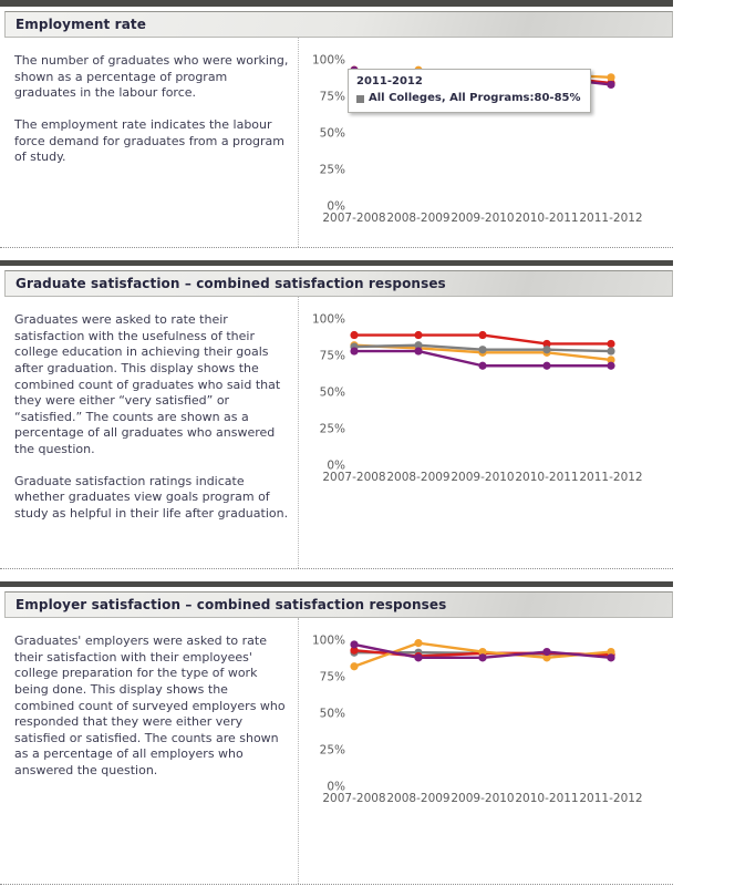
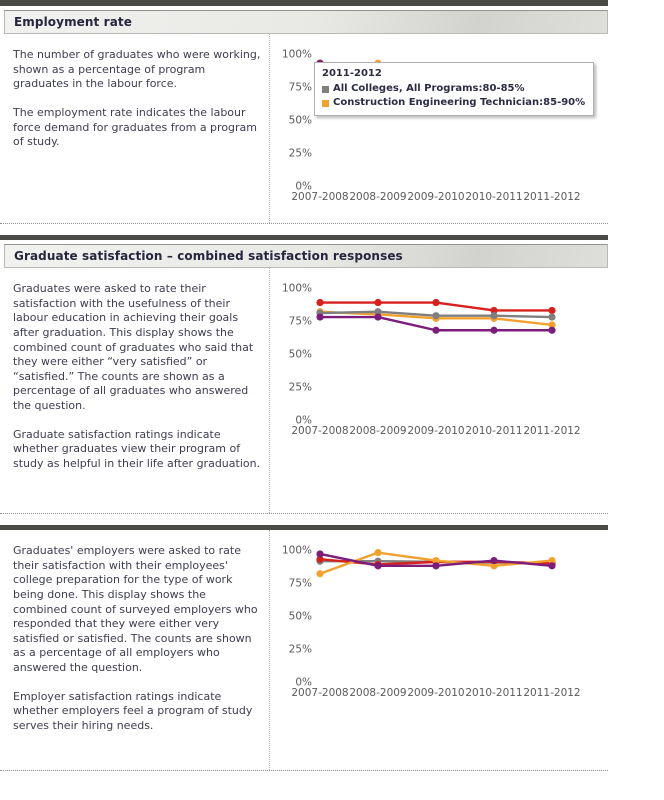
  Employment rate
  The number of graduates who were working, shown as a percentage of program graduates in the labour force.
  The employment rate indicates the labour force demand for graduates from a program of study.
  0%
  25%
  50%
  75%
  100%
  2007-2008
  2008-2009
  2009-2010
  2010-2011
  2011-2012
  2011-2012
  All Colleges, All Programs:80-85%
+ Construction Engineering Technician:85-90%
  Graduate satisfaction – combined satisfaction responses
- Graduates were asked to rate their satisfaction with the usefulness of their college education in achieving their goals after graduation. This display shows the combined count of graduates who said that they were either “very satisfied” or “satisfied.” The counts are shown as a percentage of all graduates who answered the question.
+ Graduates were asked to rate their satisfaction with the usefulness of their labour education in achieving their goals after graduation. This display shows the combined count of graduates who said that they were either “very satisfied” or “satisfied.” The counts are shown as a percentage of all graduates who answered the question.
- Graduate satisfaction ratings indicate whether graduates view goals program of study as helpful in their life after graduation.
+ Graduate satisfaction ratings indicate whether graduates view their program of study as helpful in their life after graduation.
  0%
  25%
  50%
  75%
  100%
  2007-2008
  2008-2009
  2009-2010
  2010-2011
  2011-2012
- Employer satisfaction – combined satisfaction responses
  Graduates' employers were asked to rate their satisfaction with their employees' college preparation for the type of work being done. This display shows the combined count of surveyed employers who responded that they were either very satisfied or satisfied. The counts are shown as a percentage of all employers who answered the question.
+ Employer satisfaction ratings indicate whether employers feel a program of study serves their hiring needs.
  0%
  25%
  50%
  75%
  100%
  2007-2008
  2008-2009
  2009-2010
  2010-2011
  2011-2012
